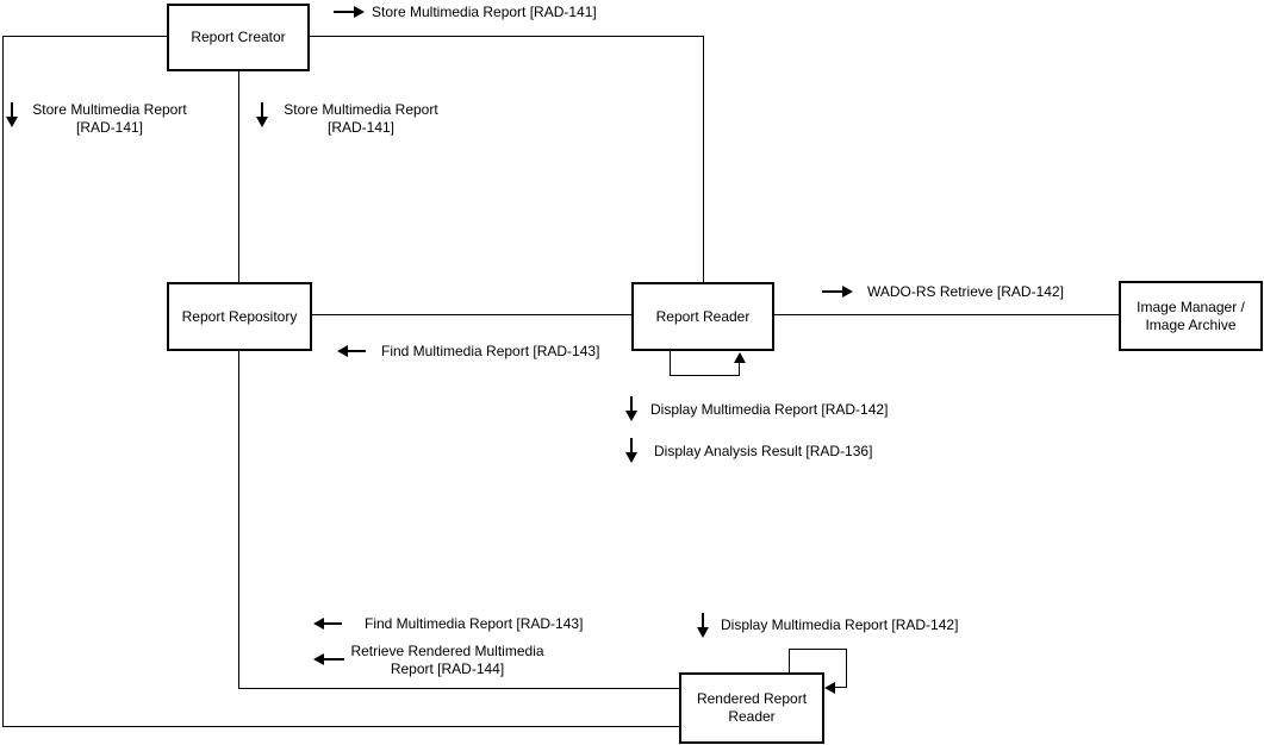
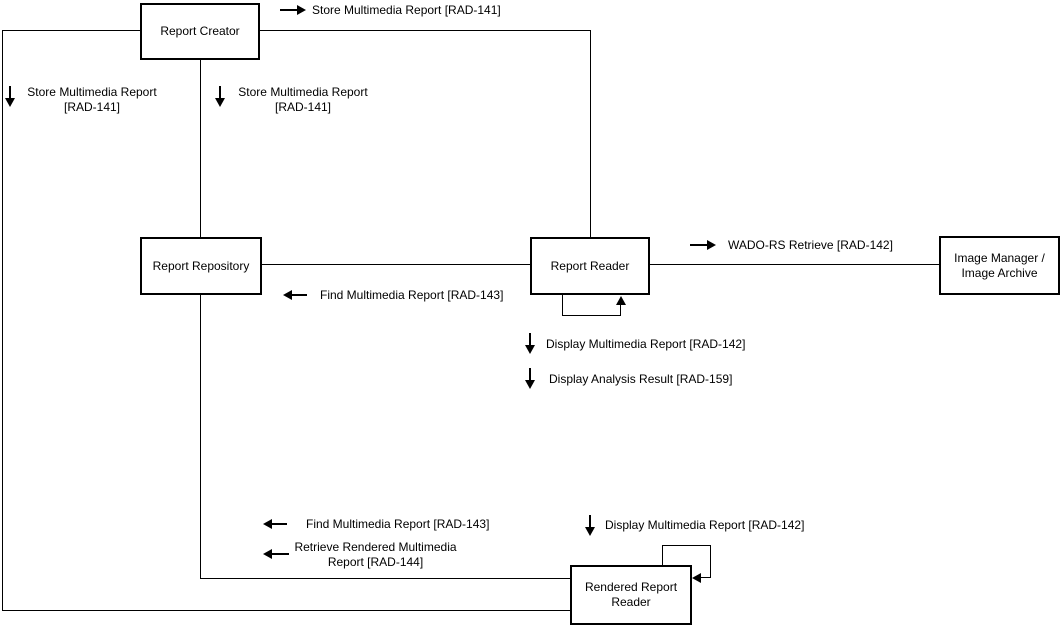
  Report Creator
  Report Repository
  Report Reader
  Image Manager /
  Image Archive
  Rendered Report
  Reader
  Store Multimedia Report [RAD-141]
  Store Multimedia Report
  [RAD-141]
  Store Multimedia Report
  [RAD-141]
  WADO-RS Retrieve [RAD-142]
  Find Multimedia Report [RAD-143]
  Display Multimedia Report [RAD-142]
- Display Analysis Result [RAD-136]
+ Display Analysis Result [RAD-159]
  Find Multimedia Report [RAD-143]
  Retrieve Rendered Multimedia
  Report [RAD-144]
  Display Multimedia Report [RAD-142]
